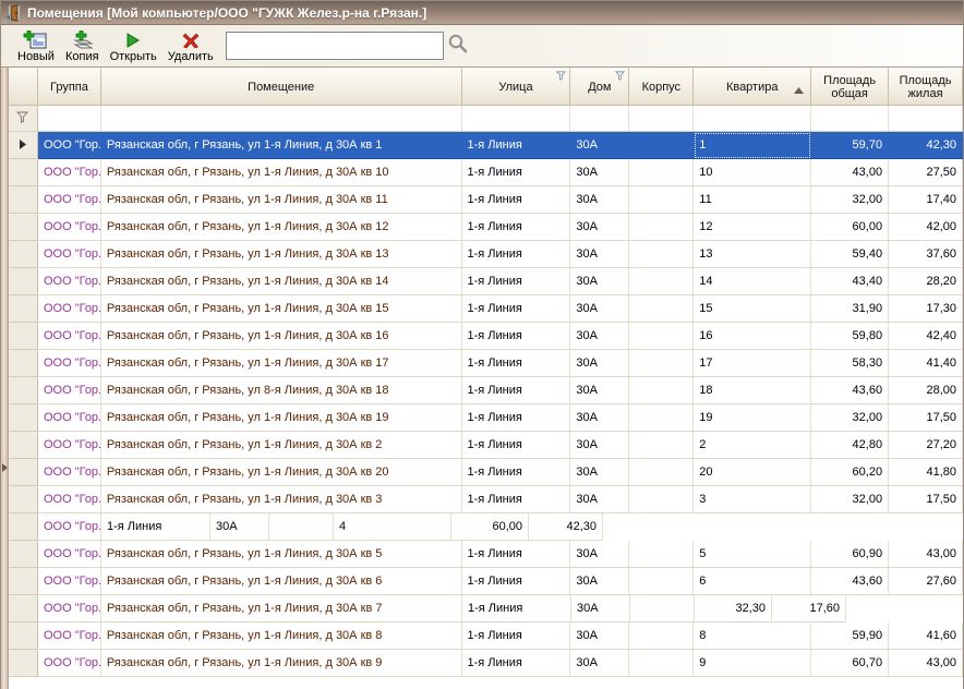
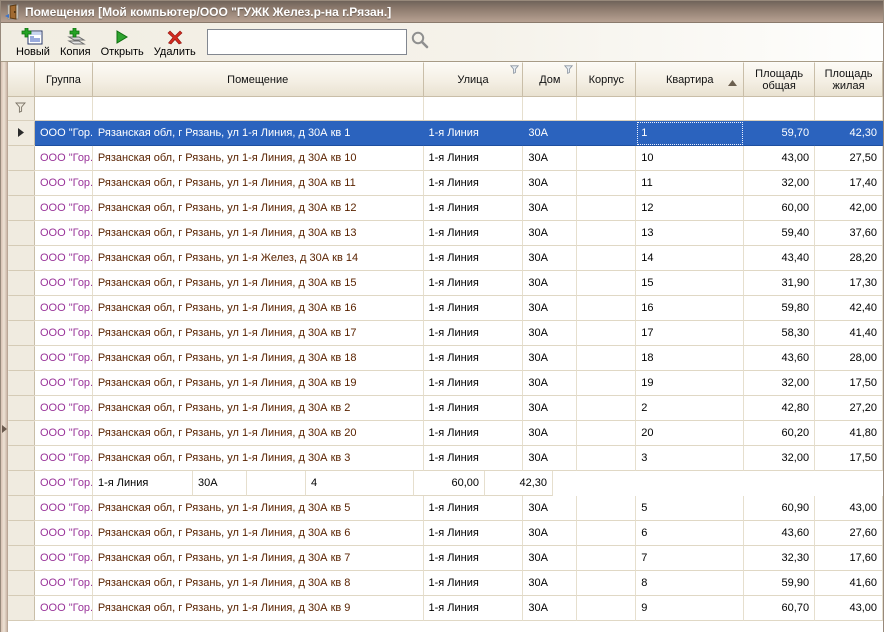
  Помещения [Мой компьютер/ООО "ГУЖК Желез.р-на г.Рязан.]
  Новый
  Копия
  Открыть
  Удалить
  Группа
  Помещение
  Улица
  Дом
  Корпус
  Квартира
  Площадь общая
  Площадь жилая
  ООО "Гор.
  Рязанская обл, г Рязань, ул 1-я Линия, д 30А кв 1
  1-я Линия
  30А
  1
  59,70
  42,30
  ООО "Гор.
  Рязанская обл, г Рязань, ул 1-я Линия, д 30А кв 10
  1-я Линия
  30А
  10
  43,00
  27,50
  ООО "Гор.
  Рязанская обл, г Рязань, ул 1-я Линия, д 30А кв 11
  1-я Линия
  30А
  11
  32,00
  17,40
  ООО "Гор.
  Рязанская обл, г Рязань, ул 1-я Линия, д 30А кв 12
  1-я Линия
  30А
  12
  60,00
  42,00
  ООО "Гор.
  Рязанская обл, г Рязань, ул 1-я Линия, д 30А кв 13
  1-я Линия
  30А
  13
  59,40
  37,60
  ООО "Гор.
- Рязанская обл, г Рязань, ул 1-я Линия, д 30А кв 14
+ Рязанская обл, г Рязань, ул 1-я Желез, д 30А кв 14
  1-я Линия
  30А
  14
  43,40
  28,20
  ООО "Гор.
  Рязанская обл, г Рязань, ул 1-я Линия, д 30А кв 15
  1-я Линия
  30А
  15
  31,90
  17,30
  ООО "Гор.
  Рязанская обл, г Рязань, ул 1-я Линия, д 30А кв 16
  1-я Линия
  30А
  16
  59,80
  42,40
  ООО "Гор.
  Рязанская обл, г Рязань, ул 1-я Линия, д 30А кв 17
  1-я Линия
  30А
  17
  58,30
  41,40
  ООО "Гор.
- Рязанская обл, г Рязань, ул 8-я Линия, д 30А кв 18
+ Рязанская обл, г Рязань, ул 1-я Линия, д 30А кв 18
  1-я Линия
  30А
  18
  43,60
  28,00
  ООО "Гор.
  Рязанская обл, г Рязань, ул 1-я Линия, д 30А кв 19
  1-я Линия
  30А
  19
  32,00
  17,50
  ООО "Гор.
  Рязанская обл, г Рязань, ул 1-я Линия, д 30А кв 2
  1-я Линия
  30А
  2
  42,80
  27,20
  ООО "Гор.
  Рязанская обл, г Рязань, ул 1-я Линия, д 30А кв 20
  1-я Линия
  30А
  20
  60,20
  41,80
  ООО "Гор.
  Рязанская обл, г Рязань, ул 1-я Линия, д 30А кв 3
  1-я Линия
  30А
  3
  32,00
  17,50
  ООО "Гор.
  1-я Линия
  30А
  4
  60,00
  42,30
  ООО "Гор.
  Рязанская обл, г Рязань, ул 1-я Линия, д 30А кв 5
  1-я Линия
  30А
  5
  60,90
  43,00
  ООО "Гор.
  Рязанская обл, г Рязань, ул 1-я Линия, д 30А кв 6
  1-я Линия
  30А
  6
  43,60
  27,60
  ООО "Гор.
  Рязанская обл, г Рязань, ул 1-я Линия, д 30А кв 7
  1-я Линия
  30А
+ 7
  32,30
  17,60
  ООО "Гор.
  Рязанская обл, г Рязань, ул 1-я Линия, д 30А кв 8
  1-я Линия
  30А
  8
  59,90
  41,60
  ООО "Гор.
  Рязанская обл, г Рязань, ул 1-я Линия, д 30А кв 9
  1-я Линия
  30А
  9
  60,70
  43,00
